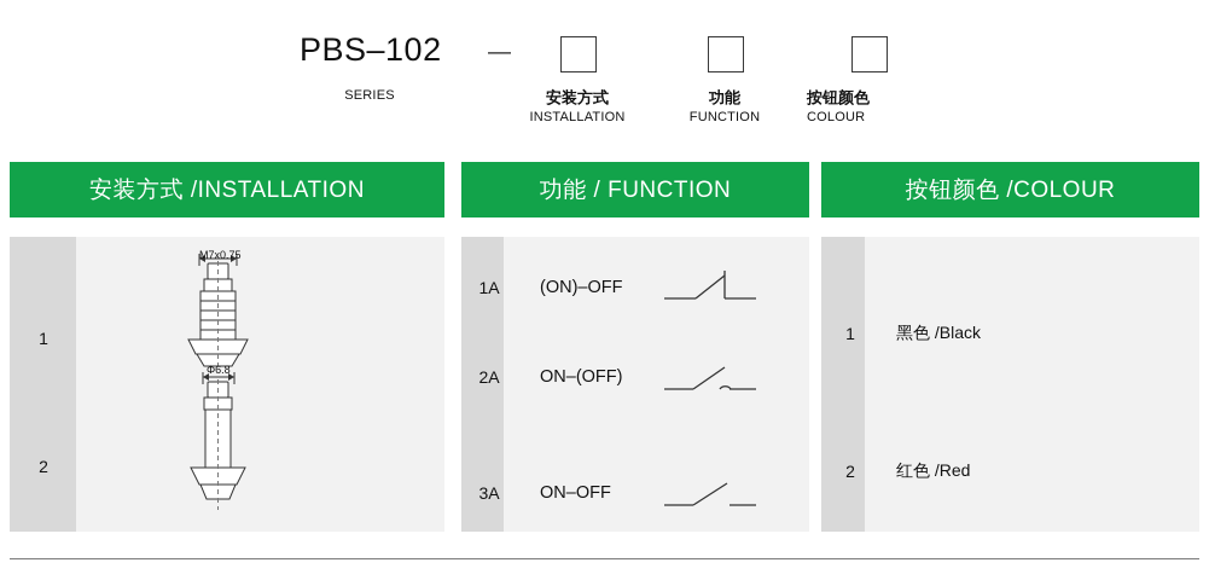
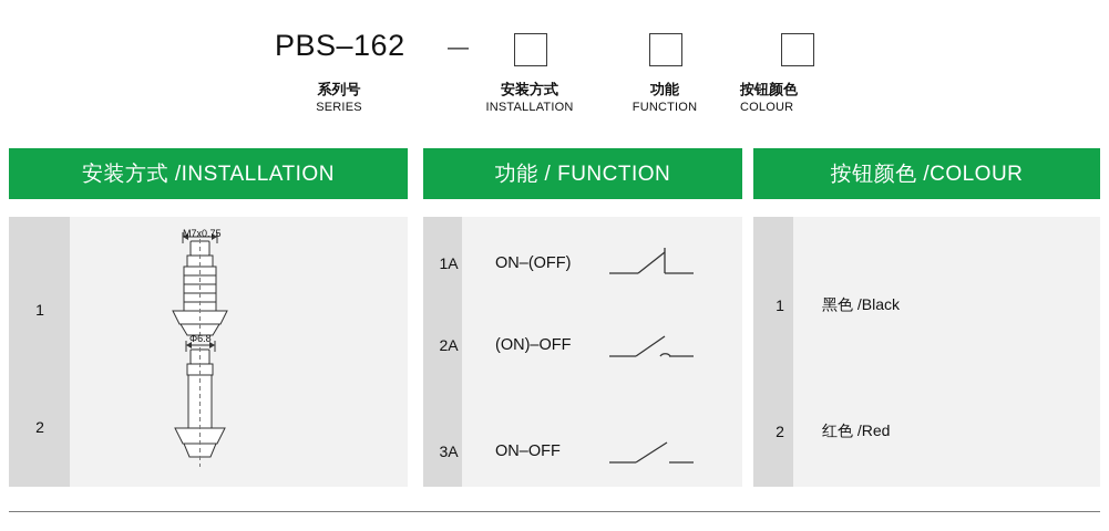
- PBS–102
+ PBS–162
  —
+ 系列号
  SERIES
  安装方式
  INSTALLATION
  功能
  FUNCTION
  按钮颜色
  COLOUR
  安装方式 /INSTALLATION
  功能 / FUNCTION
  按钮颜色 /COLOUR
  1
  2
  M7x0.75
  Φ6.8
  1A
- (ON)–OFF
+ ON–(OFF)
  2A
- ON–(OFF)
+ (ON)–OFF
  3A
  ON–OFF
  1
  黑色 /Black
  2
  红色 /Red
